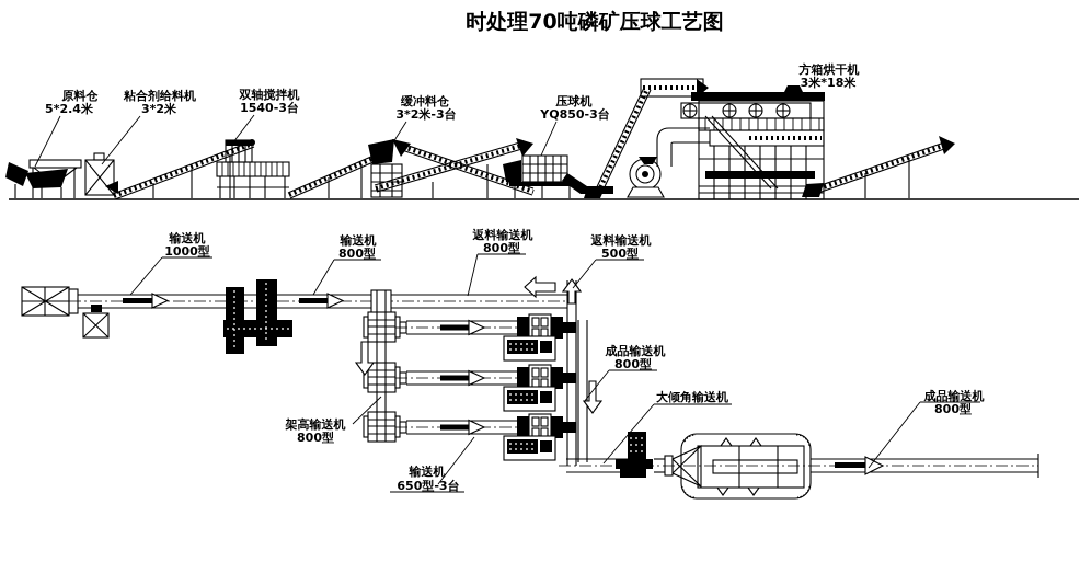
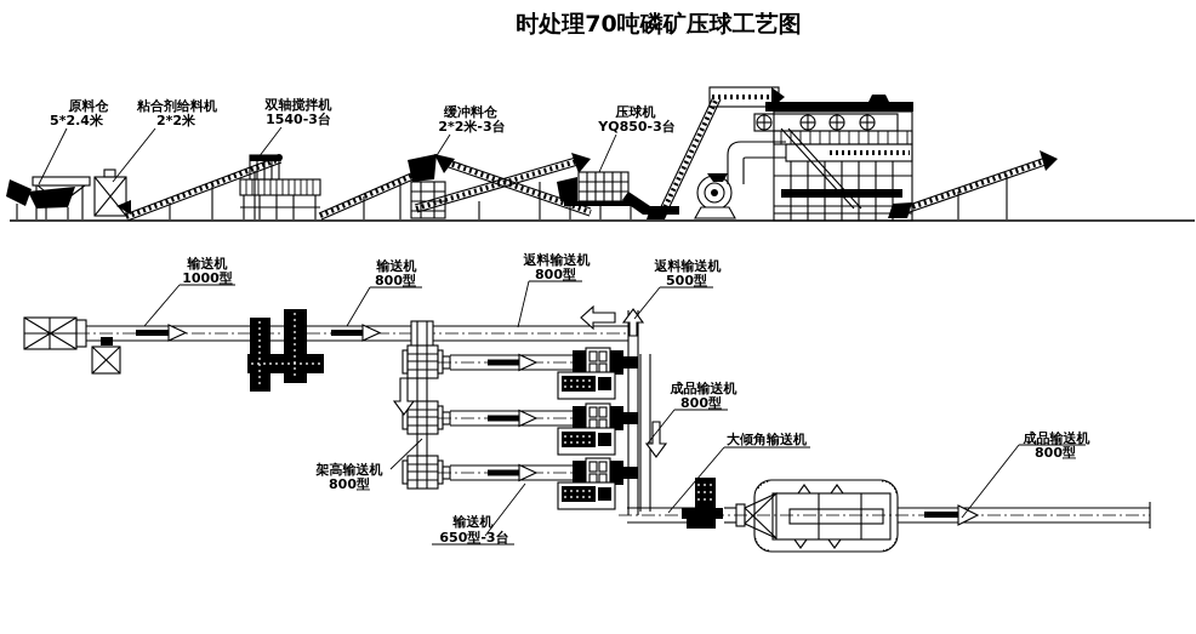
  时处理70吨磷矿压球工艺图
  原料仓
  5*2.4米
  粘合剂给料机
- 3*2米
+ 2*2米
  双轴搅拌机
  1540-3台
  缓冲料仓
- 3*2米-3台
+ 2*2米-3台
  压球机
  YQ850-3台
- 方箱烘干机
- 3米*18米
  输送机
  1000型
  输送机
  800型
  返料输送机
  800型
  返料输送机
  500型
  成品输送机
  800型
  大倾角输送机
  架高输送机
  800型
  输送机
  650型-3台
  成品输送机
  800型
